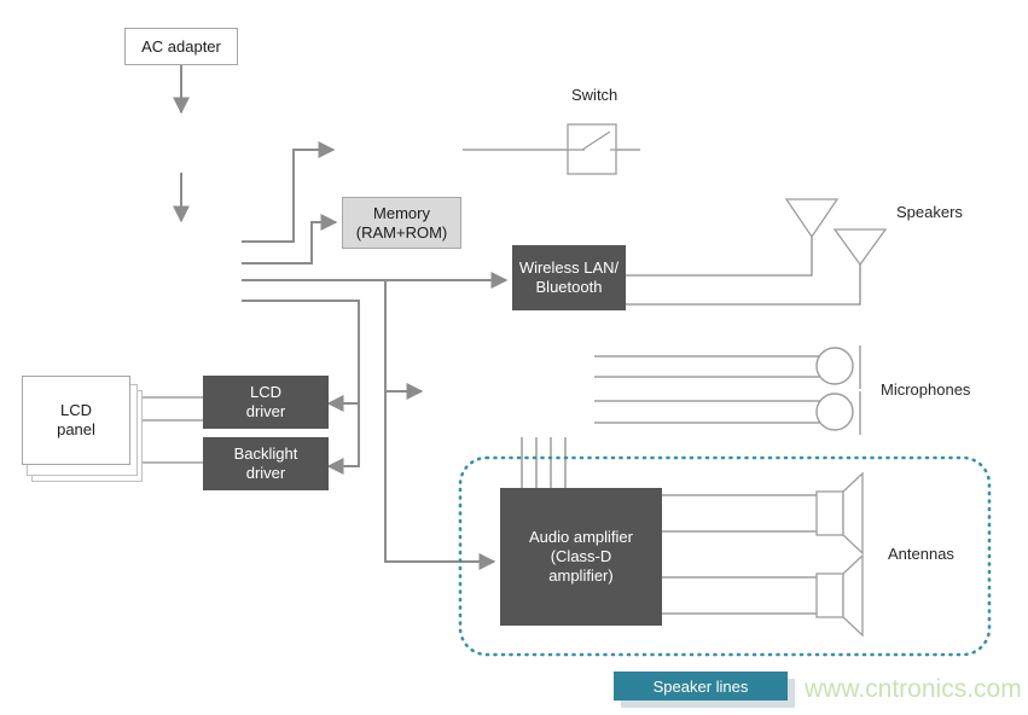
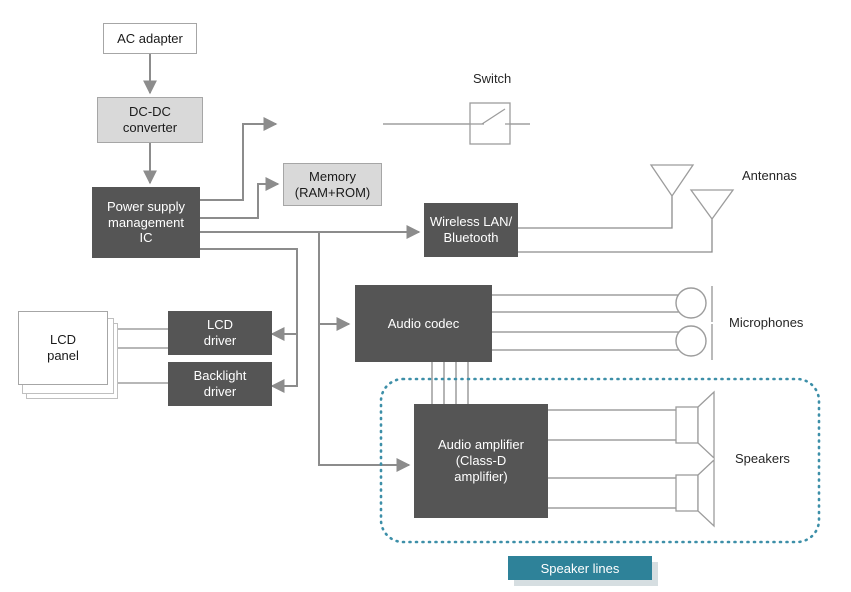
  LCD
  panel
  AC adapter
+ DC-DC
+ converter
+ Power supply
+ management
+ IC
  Memory
  (RAM+ROM)
  Wireless LAN/
  Bluetooth
+ Audio codec
  Audio amplifier
  (Class-D
  amplifier)
  LCD
  driver
  Backlight
  driver
  Switch
- Speakers
+ Antennas
  Microphones
- Antennas
+ Speakers
  Speaker lines
- www.cntronics.com
